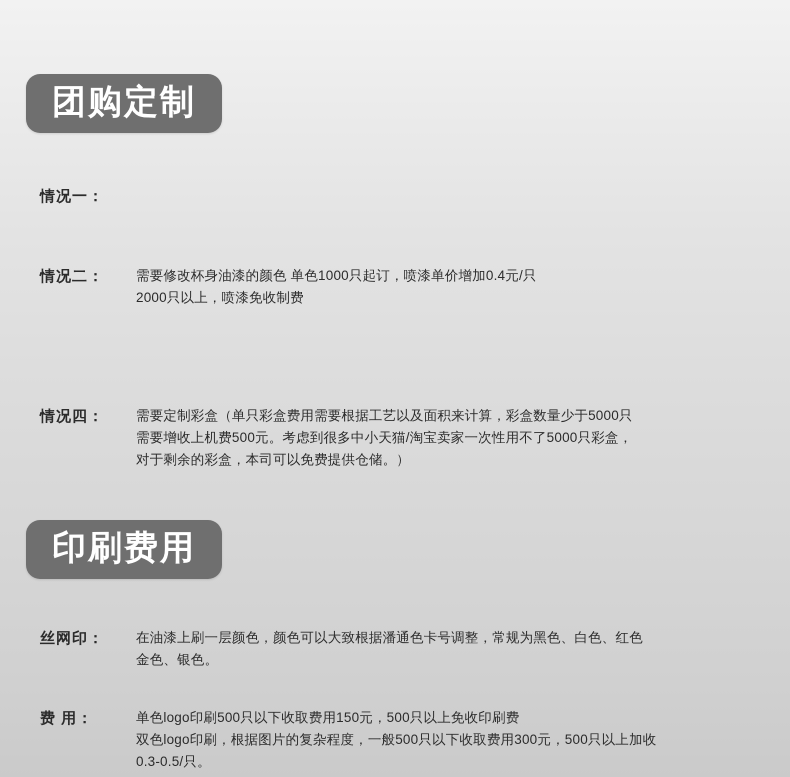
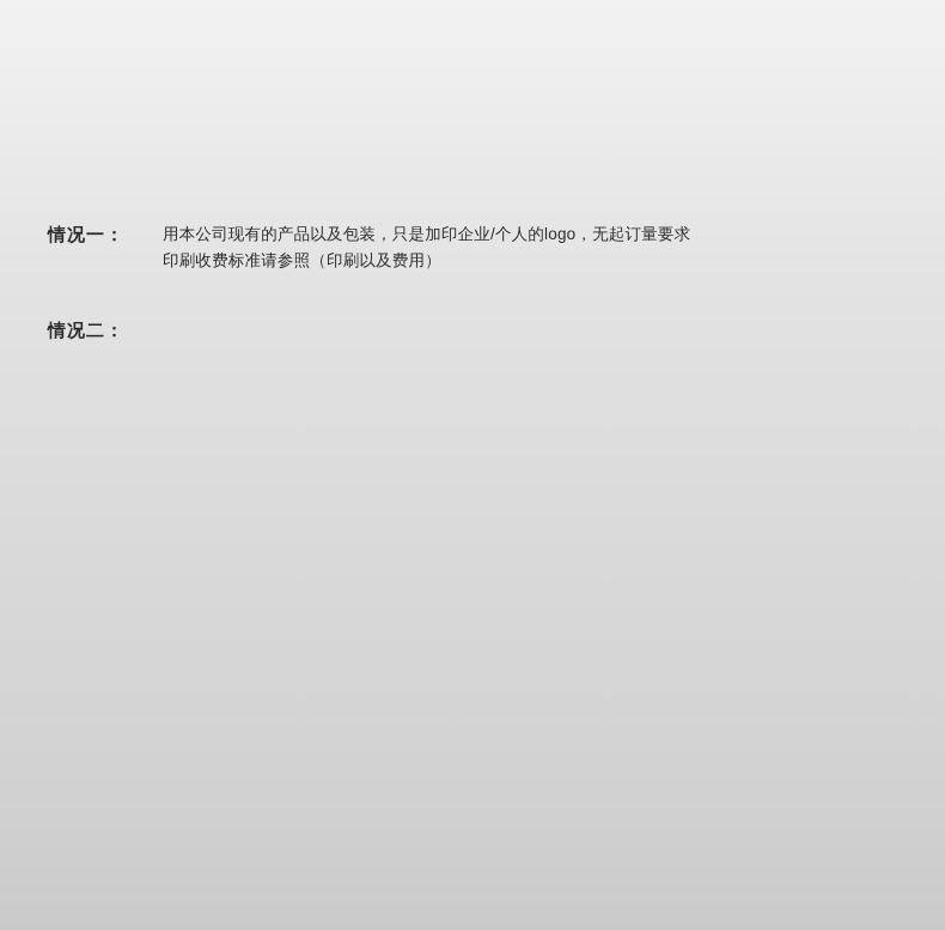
- 团购定制
  情况一：
+ 用本公司现有的产品以及包装，只是加印企业/个人的logo，无起订量要求
+ 印刷收费标准请参照（印刷以及费用）
  情况二：
- 需要修改杯身油漆的颜色 单色1000只起订，喷漆单价增加0.4元/只
- 2000只以上，喷漆免收制费
- 情况四：
- 需要定制彩盒（单只彩盒费用需要根据工艺以及面积来计算，彩盒数量少于5000只
- 需要增收上机费500元。考虑到很多中小天猫/淘宝卖家一次性用不了5000只彩盒，
- 对于剩余的彩盒，本司可以免费提供仓储。）
- 印刷费用
- 丝网印：
- 在油漆上刷一层颜色，颜色可以大致根据潘通色卡号调整，常规为黑色、白色、红色
- 金色、银色。
- 费 用：
- 单色logo印刷500只以下收取费用150元，500只以上免收印刷费
- 双色logo印刷，根据图片的复杂程度，一般500只以下收取费用300元，500只以上加收
- 0.3-0.5/只。
